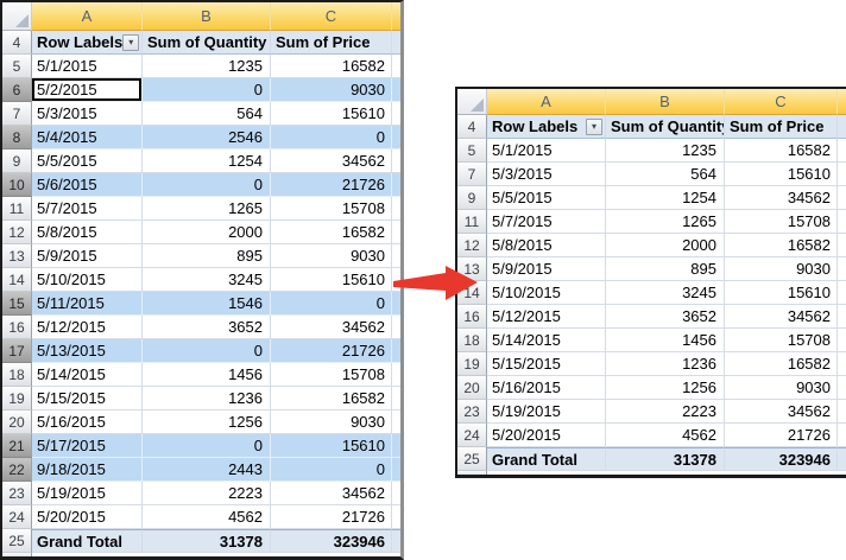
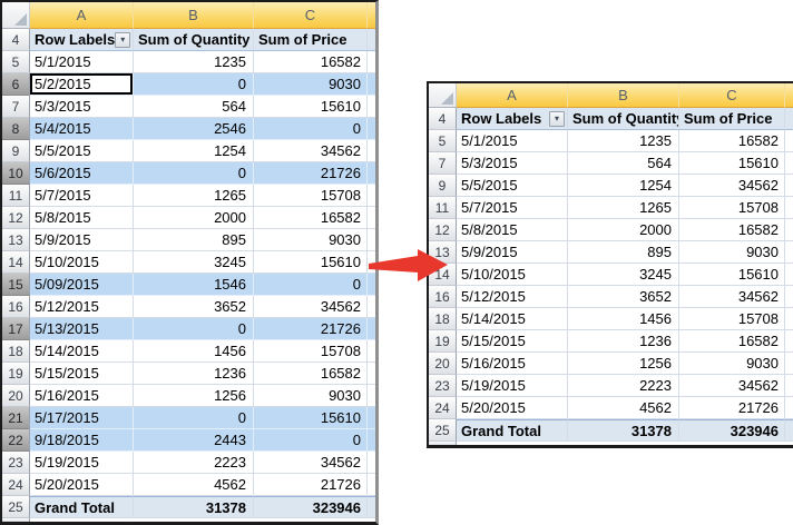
  A
  B
  C
  4
  Row Labels
  ▾
  Sum of Quantity
  Sum of Price
  5
  5/1/2015
  1235
  16582
  6
  5/2/2015
  0
  9030
  7
  5/3/2015
  564
  15610
  8
  5/4/2015
  2546
  0
  9
  5/5/2015
  1254
  34562
  10
  5/6/2015
  0
  21726
  11
  5/7/2015
  1265
  15708
  12
  5/8/2015
  2000
  16582
  13
  5/9/2015
  895
  9030
  14
  5/10/2015
  3245
  15610
  15
- 5/11/2015
+ 5/09/2015
  1546
  0
  16
  5/12/2015
  3652
  34562
  17
  5/13/2015
  0
  21726
  18
  5/14/2015
  1456
  15708
  19
  5/15/2015
  1236
  16582
  20
  5/16/2015
  1256
  9030
  21
  5/17/2015
  0
  15610
  22
  9/18/2015
  2443
  0
  23
  5/19/2015
  2223
  34562
  24
  5/20/2015
  4562
  21726
  25
  Grand Total
  31378
  323946
  A
  B
  C
  4
  Row Labels
  ▾
  Sum of Quantit
  Sum of Price
  5
  5/1/2015
  1235
  16582
  7
  5/3/2015
  564
  15610
  9
  5/5/2015
  1254
  34562
  11
  5/7/2015
  1265
  15708
  12
  5/8/2015
  2000
  16582
  13
  5/9/2015
  895
  9030
  14
  5/10/2015
  3245
  15610
  16
  5/12/2015
  3652
  34562
  18
  5/14/2015
  1456
  15708
  19
  5/15/2015
  1236
  16582
  20
  5/16/2015
  1256
  9030
  23
  5/19/2015
  2223
  34562
  24
  5/20/2015
  4562
  21726
  25
  Grand Total
  31378
  323946
